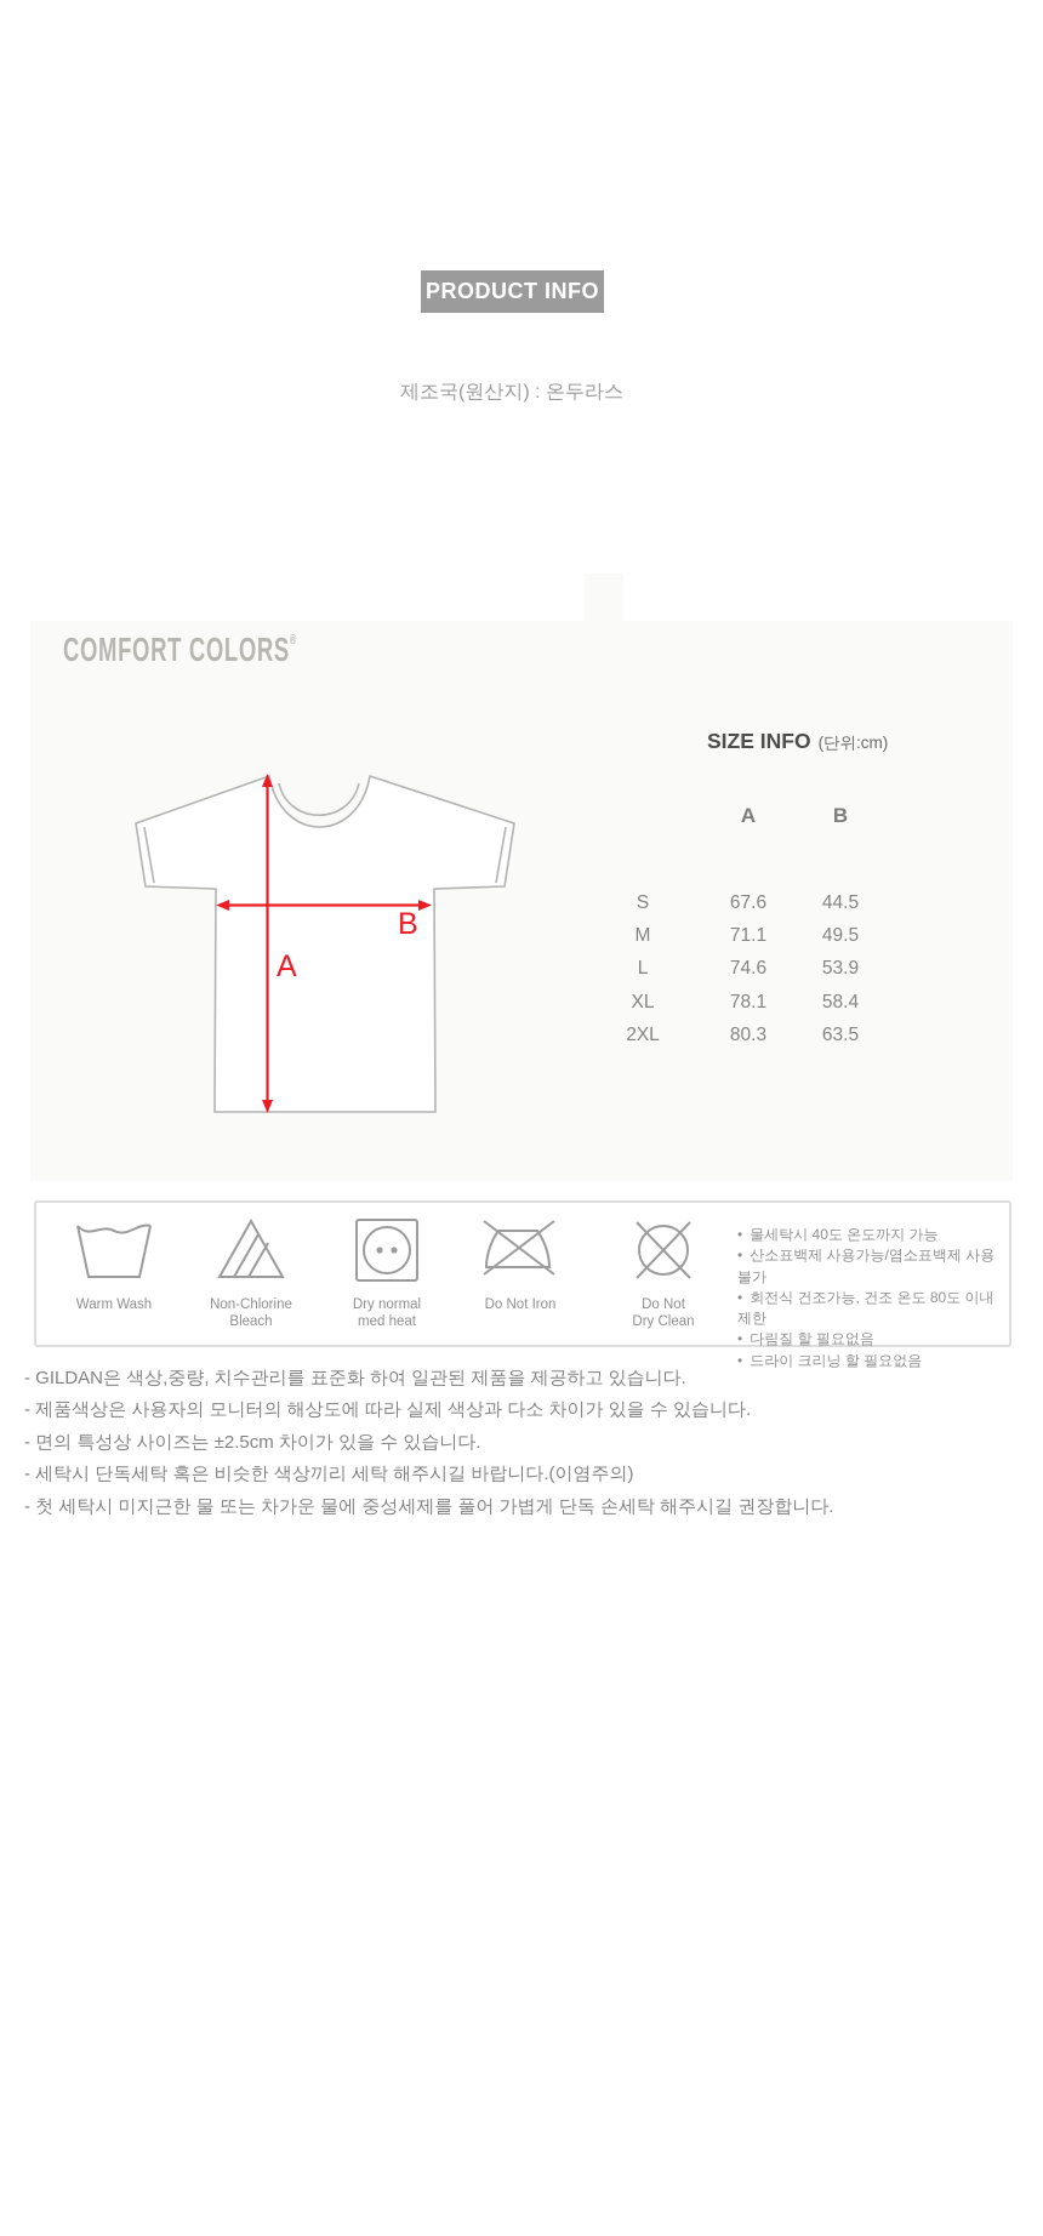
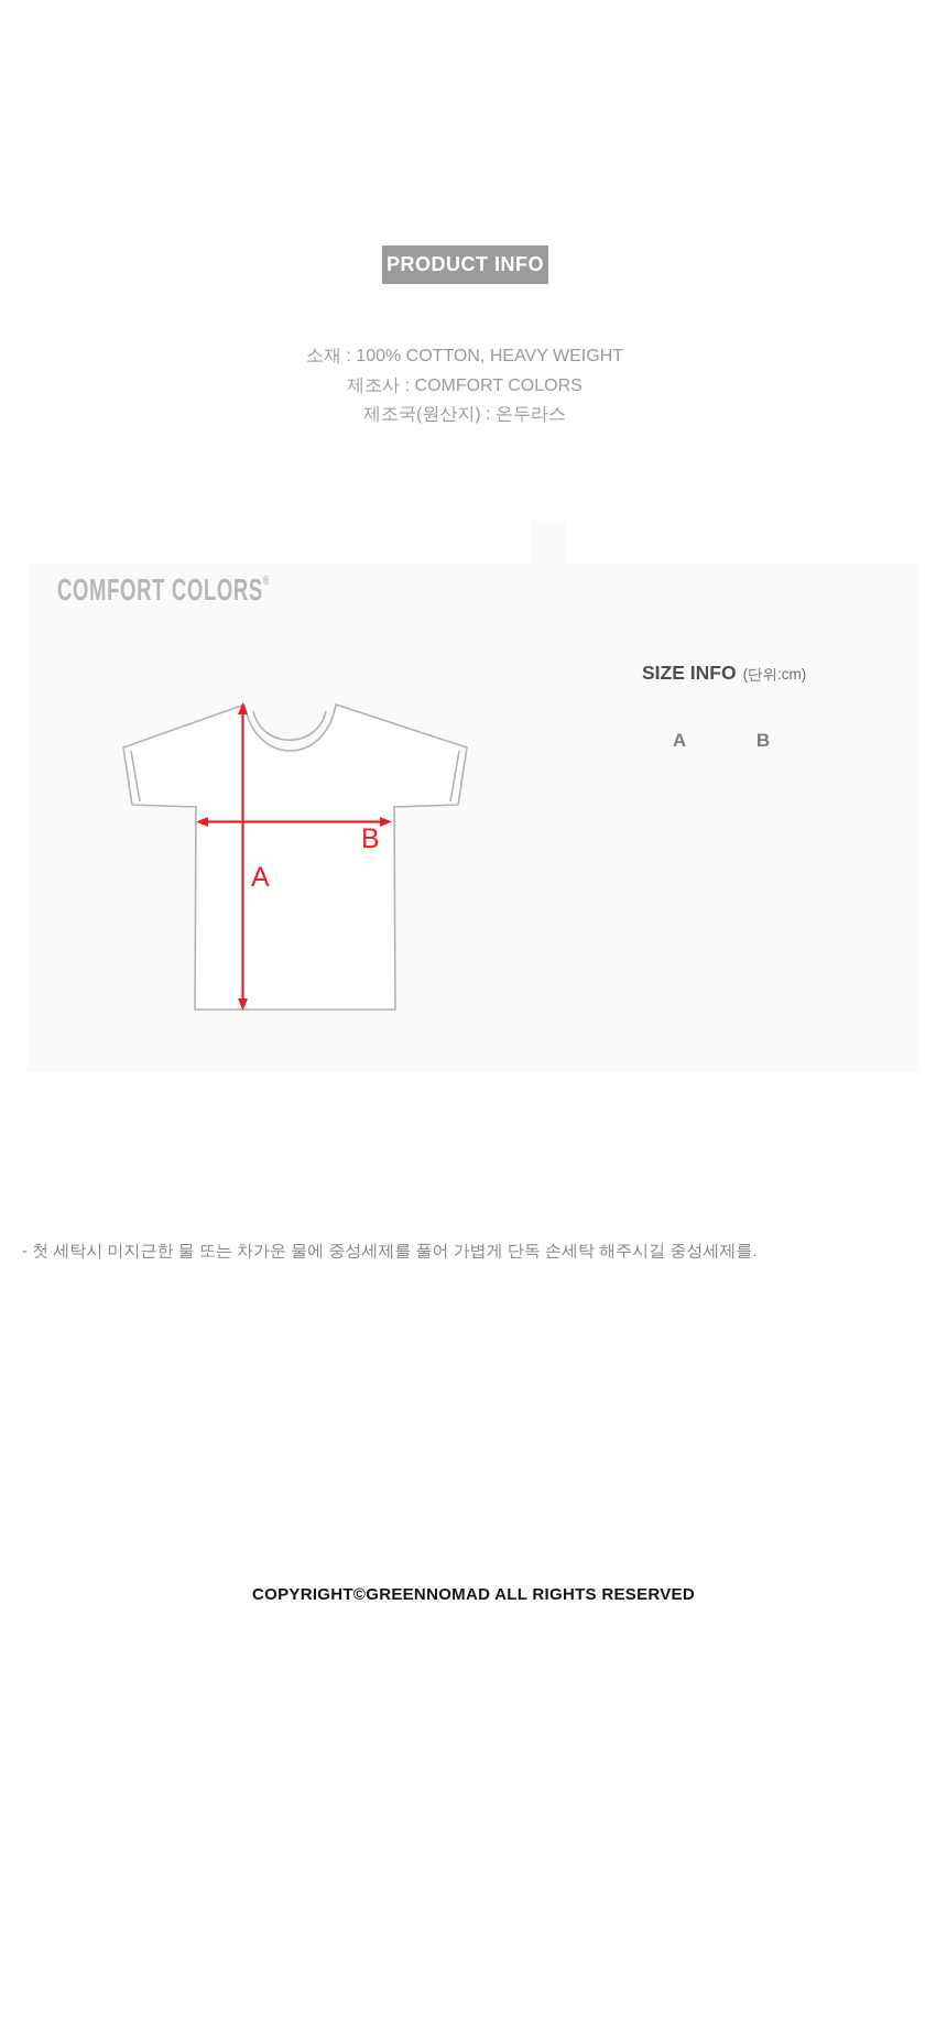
  PRODUCT INFO
+ 소재 : 100% COTTON, HEAVY WEIGHT
+ 제조사 : COMFORT COLORS
  제조국(원산지) : 온두라스
  COMFORT COLORS®
  SIZE INFO (단위:cm)
  A
  B
- S
- M
- L
- XL
- 2XL
- 67.6
- 71.1
- 74.6
- 78.1
- 80.3
- 44.5
- 49.5
- 53.9
- 58.4
- 63.5
  A
  B
- Warm Wash
- Non-Chlorine
- Bleach
- Dry normal
- med heat
- Do Not Iron
- Do Not
- Dry Clean
- 물세탁시 40도 온도까지 가능
- 산소표백제 사용가능/염소표백제 사용 불가
- 회전식 건조가능, 건조 온도 80도 이내 제한
- 다림질 할 필요없음
- 드라이 크리닝 할 필요없음
- - GILDAN은 색상,중량, 치수관리를 표준화 하여 일관된 제품을 제공하고 있습니다.
- - 제품색상은 사용자의 모니터의 해상도에 따라 실제 색상과 다소 차이가 있을 수 있습니다.
- - 면의 특성상 사이즈는 ±2.5cm 차이가 있을 수 있습니다.
- - 세탁시 단독세탁 혹은 비슷한 색상끼리 세탁 해주시길 바랍니다.(이염주의)
- - 첫 세탁시 미지근한 물 또는 차가운 물에 중성세제를 풀어 가볍게 단독 손세탁 해주시길 권장합니다.
+ - 첫 세탁시 미지근한 물 또는 차가운 물에 중성세제를 풀어 가볍게 단독 손세탁 해주시길 중성세제를.
+ COPYRIGHT©GREENNOMAD ALL RIGHTS RESERVED
